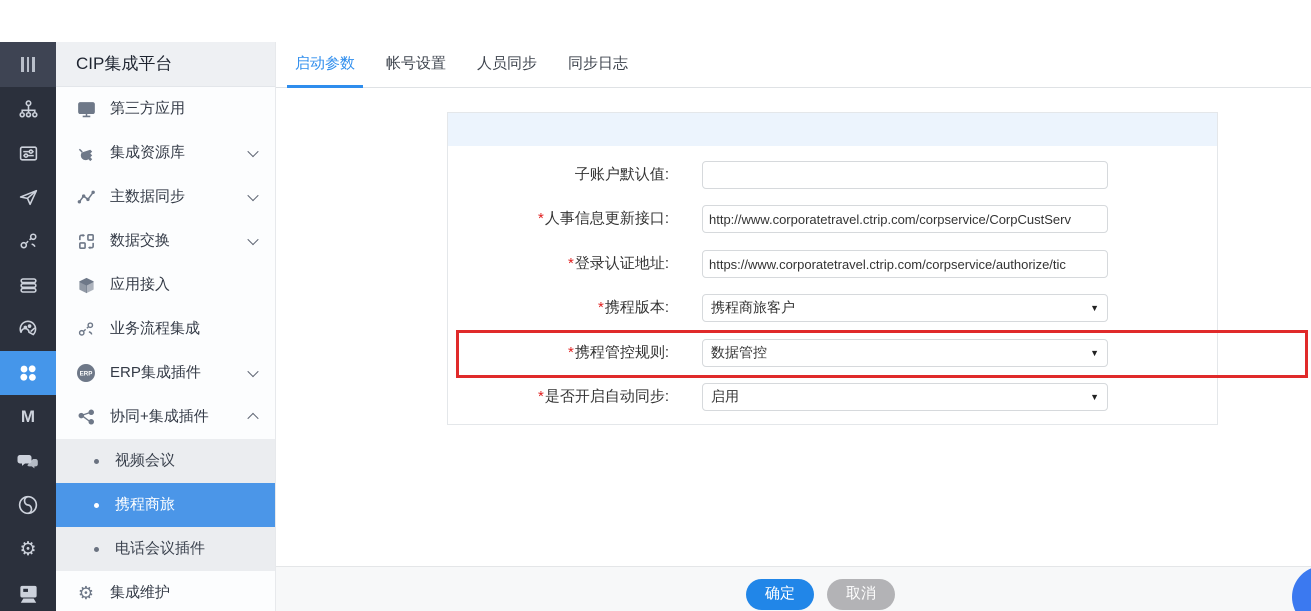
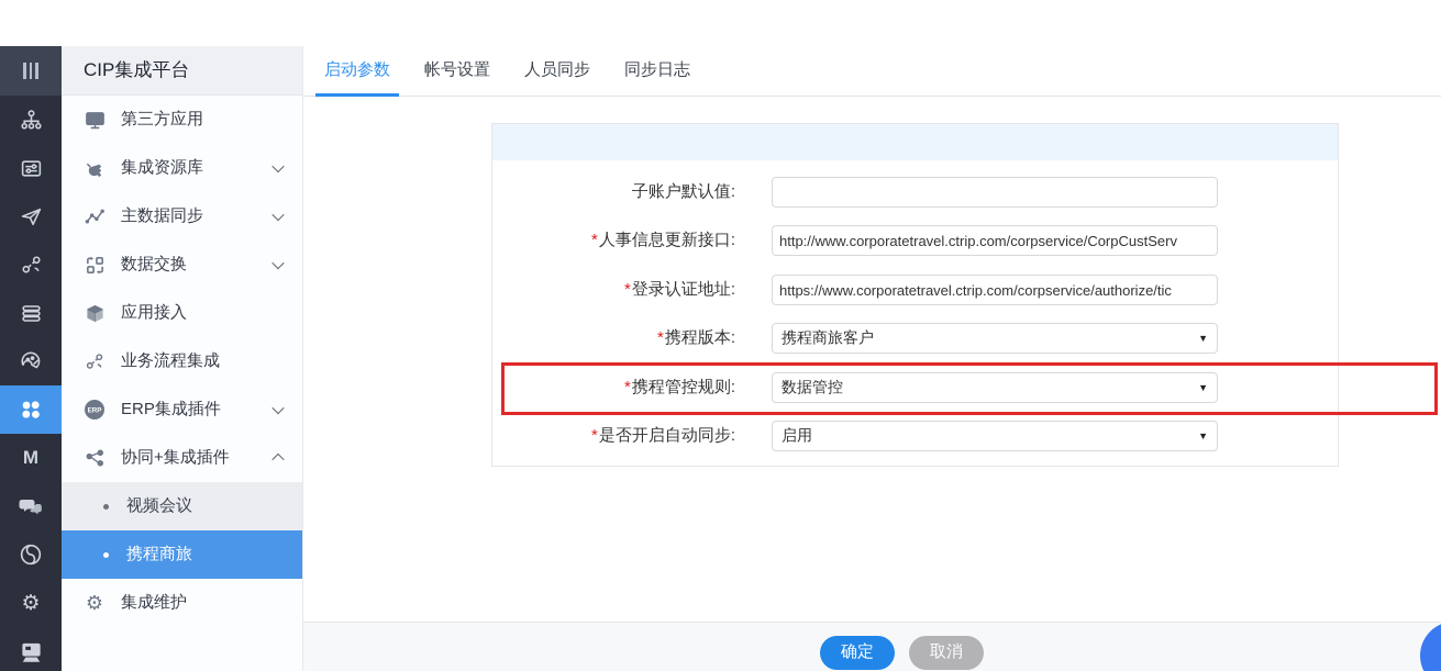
  M
  ⚙
  CIP集成平台
  第三方应用
  集成资源库
  主数据同步
  数据交换
  应用接入
  业务流程集成
  ERP集成插件
  协同+集成插件
  视频会议
  携程商旅
- 电话会议插件
  ⚙
  集成维护
  启动参数
  帐号设置
  人员同步
  同步日志
  子账户默认值:
  *人事信息更新接口:
  http://www.corporatetravel.ctrip.com/corpservice/CorpCustServ
  *登录认证地址:
  https://www.corporatetravel.ctrip.com/corpservice/authorize/tic
  *携程版本:
  携程商旅客户
  ▼
  *携程管控规则:
  数据管控
  ▼
  *是否开启自动同步:
  启用
  ▼
  确定
  取消
